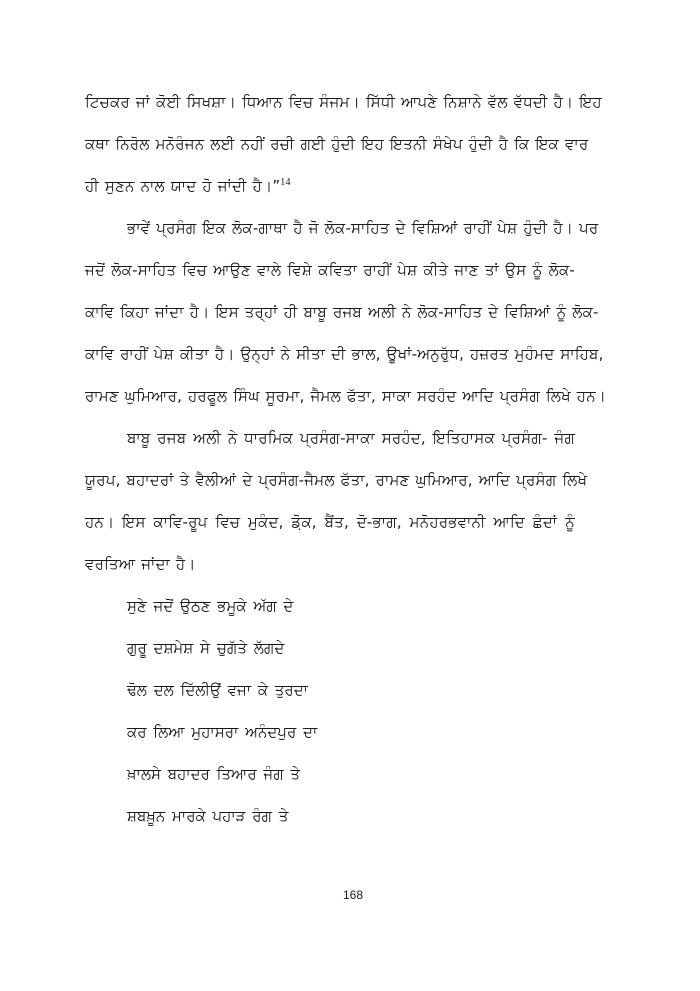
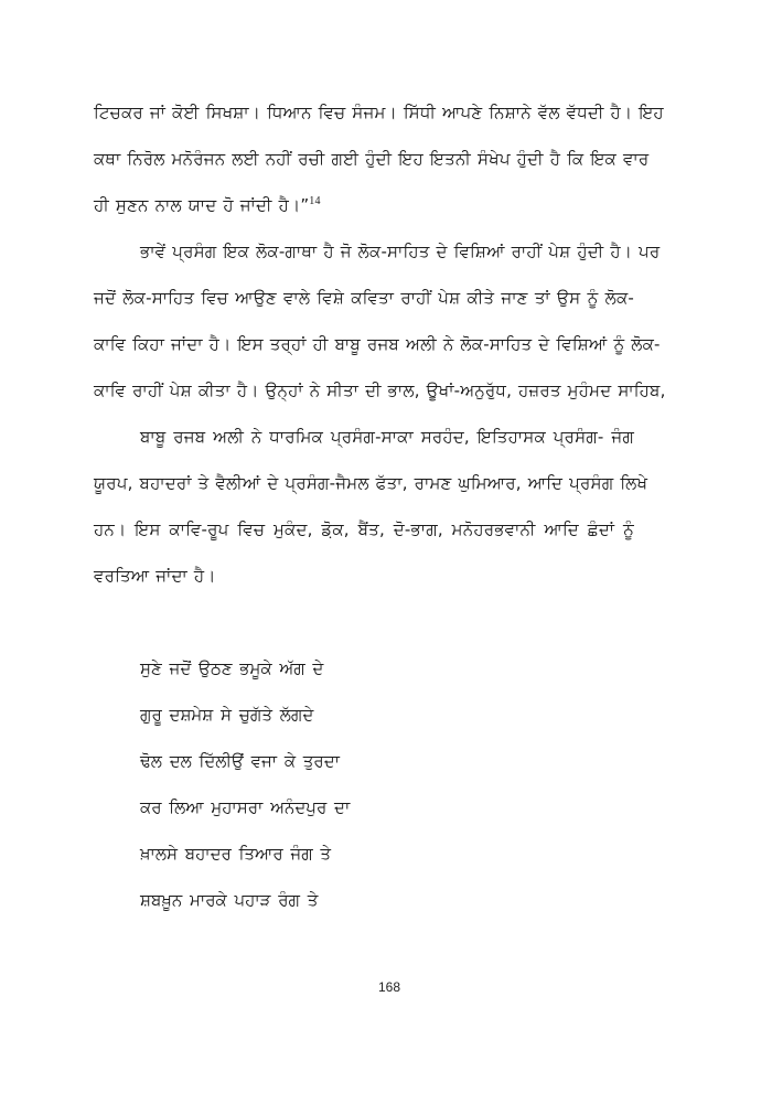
  ਟਿਚਕਰ ਜਾਂ ਕੋਈ ਸਿਖਸ਼ਾ। ਧਿਆਨ ਵਿਚ ਸੰਜਮ। ਸਿੱਧੀ ਆਪਣੇ ਨਿਸ਼ਾਨੇ ਵੱਲ ਵੱਧਦੀ ਹੈ। ਇਹ
  ਕਥਾ ਨਿਰੋਲ ਮਨੋਰੰਜਨ ਲਈ ਨਹੀਂ ਰਚੀ ਗਈ ਹੁੰਦੀ ਇਹ ਇਤਨੀ ਸੰਖੇਪ ਹੁੰਦੀ ਹੈ ਕਿ ਇਕ ਵਾਰ
  ਹੀ ਸੁਣਨ ਨਾਲ ਯਾਦ ਹੋ ਜਾਂਦੀ ਹੈ।”14
  ਭਾਵੇਂ ਪ੍ਰਸੰਗ ਇਕ ਲੋਕ-ਗਾਥਾ ਹੈ ਜੋ ਲੋਕ-ਸਾਹਿਤ ਦੇ ਵਿਸ਼ਿਆਂ ਰਾਹੀਂ ਪੇਸ਼ ਹੁੰਦੀ ਹੈ। ਪਰ
  ਜਦੋਂ ਲੋਕ-ਸਾਹਿਤ ਵਿਚ ਆਉਣ ਵਾਲੇ ਵਿਸ਼ੇ ਕਵਿਤਾ ਰਾਹੀਂ ਪੇਸ਼ ਕੀਤੇ ਜਾਣ ਤਾਂ ਉਸ ਨੂੰ ਲੋਕ-
  ਕਾਵਿ ਕਿਹਾ ਜਾਂਦਾ ਹੈ। ਇਸ ਤਰ੍ਹਾਂ ਹੀ ਬਾਬੂ ਰਜਬ ਅਲੀ ਨੇ ਲੋਕ-ਸਾਹਿਤ ਦੇ ਵਿਸ਼ਿਆਂ ਨੂੰ ਲੋਕ-
  ਕਾਵਿ ਰਾਹੀਂ ਪੇਸ਼ ਕੀਤਾ ਹੈ। ਉਨ੍ਹਾਂ ਨੇ ਸੀਤਾ ਦੀ ਭਾਲ, ਊਖਾਂ-ਅਨੁਰੁੱਧ, ਹਜ਼ਰਤ ਮੁਹੰਮਦ ਸਾਹਿਬ,
- ਰਾਮਣ ਘੁਮਿਆਰ, ਹਰਫੂਲ ਸਿੰਘ ਸੂਰਮਾ, ਜੈਮਲ ਫੱਤਾ, ਸਾਕਾ ਸਰਹੰਦ ਆਦਿ ਪ੍ਰਸੰਗ ਲਿਖੇ ਹਨ।
  ਬਾਬੂ ਰਜਬ ਅਲੀ ਨੇ ਧਾਰਮਿਕ ਪ੍ਰਸੰਗ-ਸਾਕਾ ਸਰਹੰਦ, ਇਤਿਹਾਸਕ ਪ੍ਰਸੰਗ- ਜੰਗ
  ਯੂਰਪ, ਬਹਾਦਰਾਂ ਤੇ ਵੈਲੀਆਂ ਦੇ ਪ੍ਰਸੰਗ-ਜੈਮਲ ਫੱਤਾ, ਰਾਮਣ ਘੁਮਿਆਰ, ਆਦਿ ਪ੍ਰਸੰਗ ਲਿਖੇ
  ਹਨ। ਇਸ ਕਾਵਿ-ਰੂਪ ਵਿਚ ਮੁਕੰਦ, ਡ਼ੋਕ, ਬੈਂਤ, ਦੋ-ਭਾਗ, ਮਨੋਹਰਭਵਾਨੀ ਆਦਿ ਛੰਦਾਂ ਨੂੰ
  ਵਰਤਿਆ ਜਾਂਦਾ ਹੈ।
  ਸੁਣੇ ਜਦੋਂ ਉਠਣ ਭਮੂਕੇ ਅੱਗ ਦੇ
  ਗੁਰੂ ਦਸ਼ਮੇਸ਼ ਸੇ ਚੁਗੱਤੇ ਲੱਗਦੇ
  ਢੋਲ ਦਲ ਦਿੱਲੀਉਂ ਵਜਾ ਕੇ ਤੁਰਦਾ
  ਕਰ ਲਿਆ ਮੁਹਾਸਰਾ ਅਨੰਦਪੁਰ ਦਾ
  ਖ਼ਾਲਸੇ ਬਹਾਦਰ ਤਿਆਰ ਜੰਗ ਤੇ
  ਸ਼ਬਖ਼ੂਨ ਮਾਰਕੇ ਪਹਾੜ ਰੰਗ ਤੇ
  168
